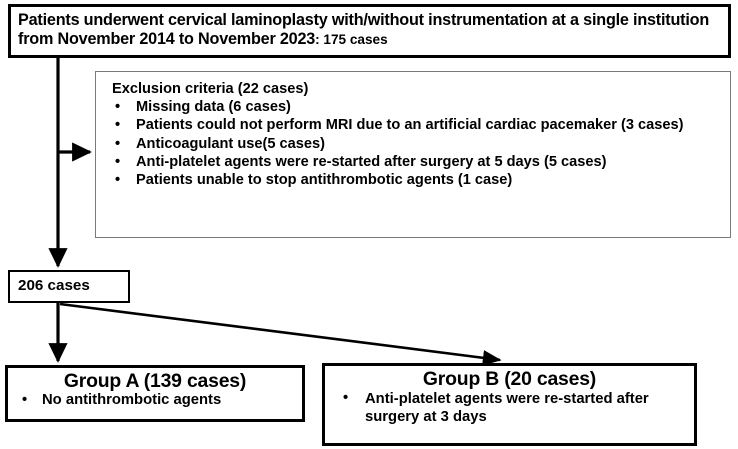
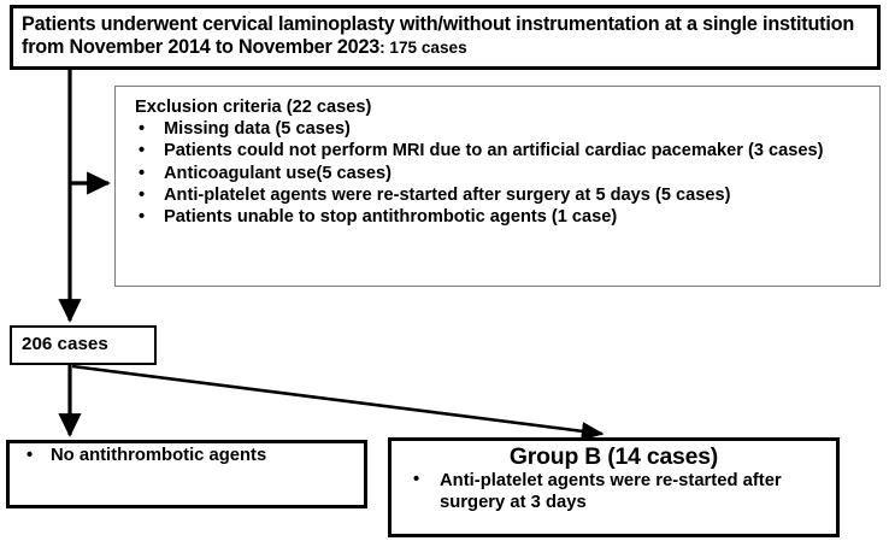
  Patients underwent cervical laminoplasty with/without instrumentation at a single institution from November 2014 to November 2023: 175 cases
  Exclusion criteria (22 cases)
  •
- Missing data (6 cases)
+ Missing data (5 cases)
  •
  Patients could not perform MRI due to an artificial cardiac pacemaker (3 cases)
  •
  Anticoagulant use(5 cases)
  •
  Anti-platelet agents were re-started after surgery at 5 days (5 cases)
  •
  Patients unable to stop antithrombotic agents (1 case)
  206 cases
- Group A (139 cases)
  •
  No antithrombotic agents
- Group B (20 cases)
+ Group B (14 cases)
  •
  Anti-platelet agents were re-started after surgery at 3 days
